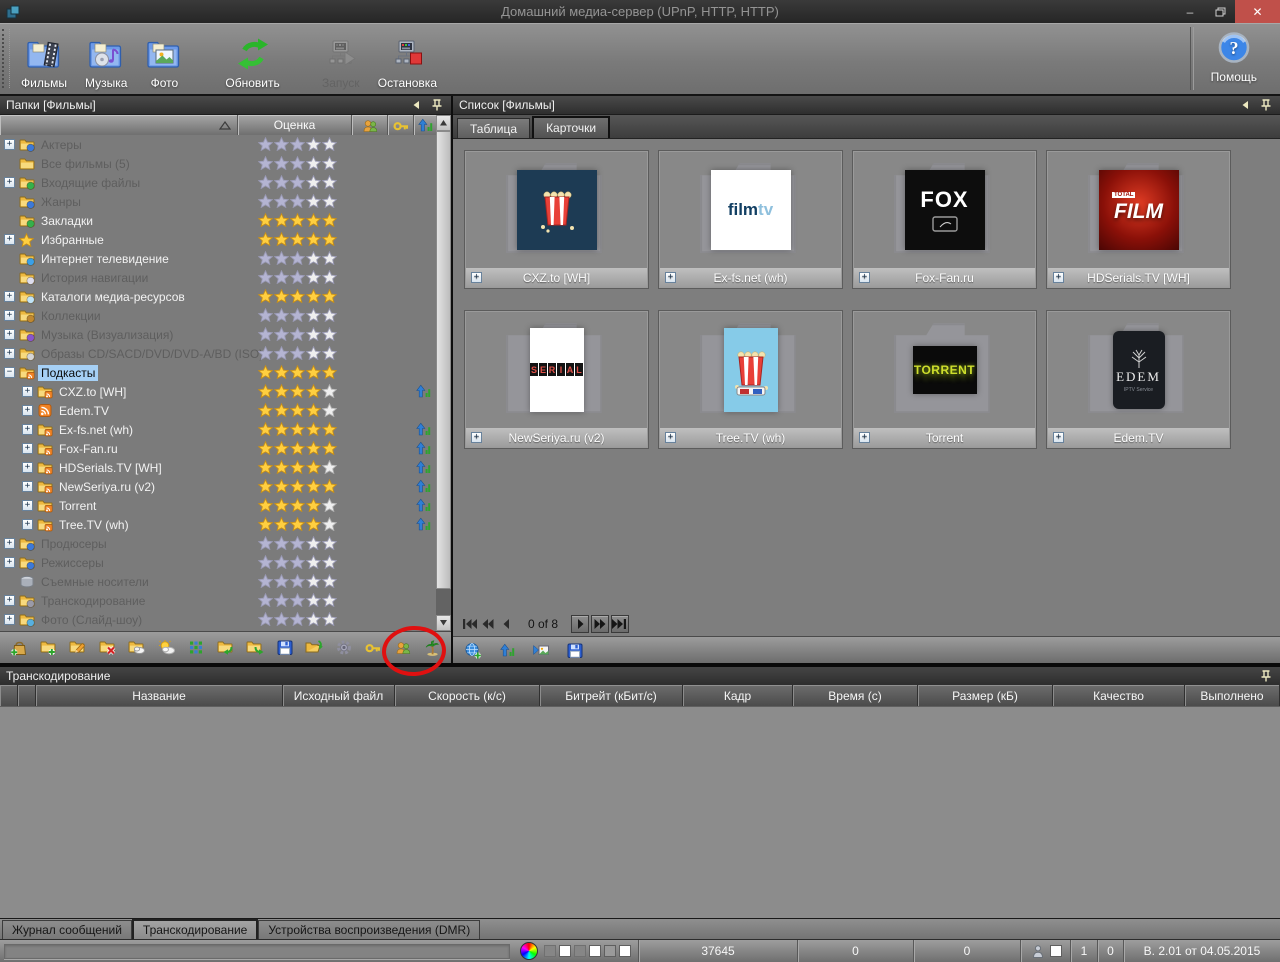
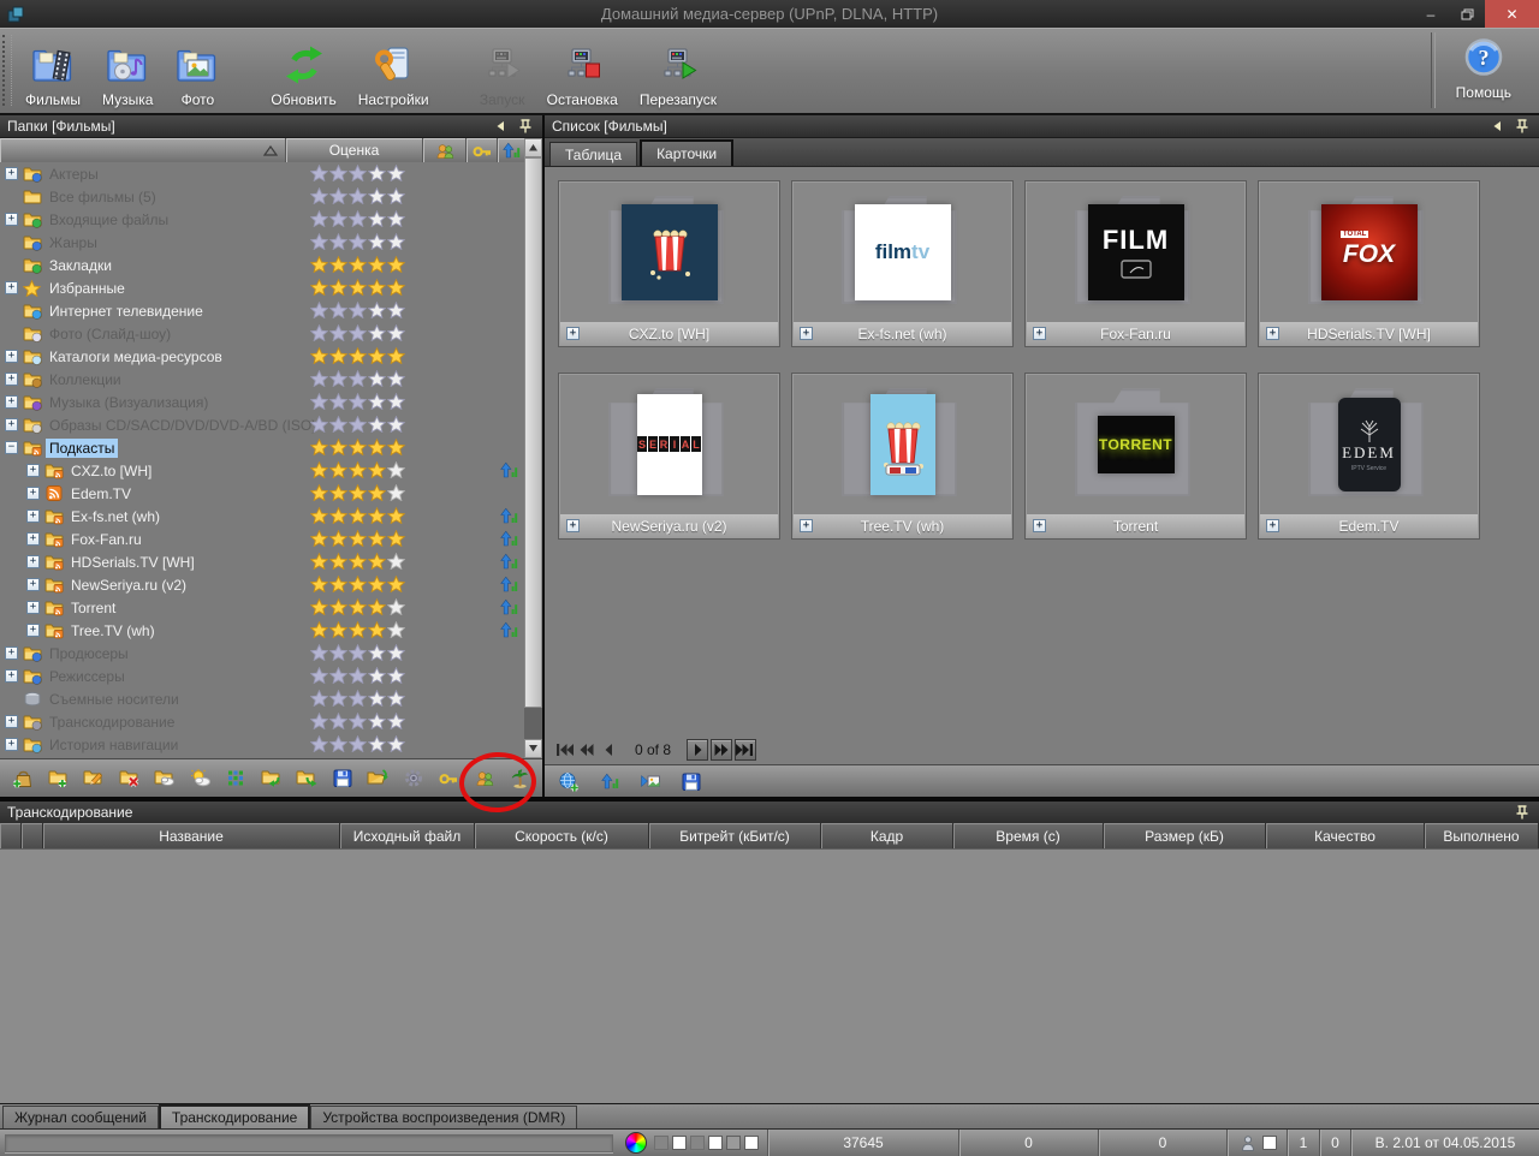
- Домашний медиа-сервер (UPnP, HTTP, HTTP)
+ Домашний медиа-сервер (UPnP, DLNA, HTTP)
  –
  ✕
  Фильмы
  Музыка
  Фото
  Обновить
+ Настройки
  Остановка
+ Перезапуск
  ?
  Помощь
  Папки [Фильмы]
  Оценка
  +
  Актеры
  Все фильмы (5)
  +
  Входящие файлы
  Жанры
  Закладки
  +
  Избранные
  Интернет телевидение
- История навигации
+ Фото (Слайд-шоу)
  +
  Каталоги медиа-ресурсов
  +
  Коллекции
  +
  Музыка (Визуализация)
  +
  Образы CD/SACD/DVD/DVD-A/BD (ISO
  −
  Подкасты
  +
  CXZ.to [WH]
  +
  Edem.TV
  +
  Ex-fs.net (wh)
  +
  Fox-Fan.ru
  +
  HDSerials.TV [WH]
  +
  NewSeriya.ru (v2)
  +
  Torrent
  +
  Tree.TV (wh)
  +
  Продюсеры
  +
  Режиссеры
  Съемные носители
  +
  Транскодирование
  +
- Фото (Слайд-шоу)
+ История навигации
  Список [Фильмы]
  Таблица
  Карточки
  +
  CXZ.to [WH]
  filmtv
  +
  Ex-fs.net (wh)
- FOX
+ FILM
  +
  Fox-Fan.ru
- FILM
+ FOX
  +
  HDSerials.TV [WH]
  S
  E
  R
  I
  A
  L
  +
  NewSeriya.ru (v2)
  +
  Tree.TV (wh)
  TORRENT
  +
  Torrent
  EDEM
  +
  Edem.TV
  0 of 8
  Транскодирование
  Название
  Исходный файл
  Скорость (к/с)
  Битрейт (кБит/с)
  Кадр
  Время (с)
  Размер (кБ)
  Качество
  Выполнено
  Журнал сообщений
  Транскодирование
  Устройства воспроизведения (DMR)
  37645
  0
  0
  1
  0
  В. 2.01 от 04.05.2015
